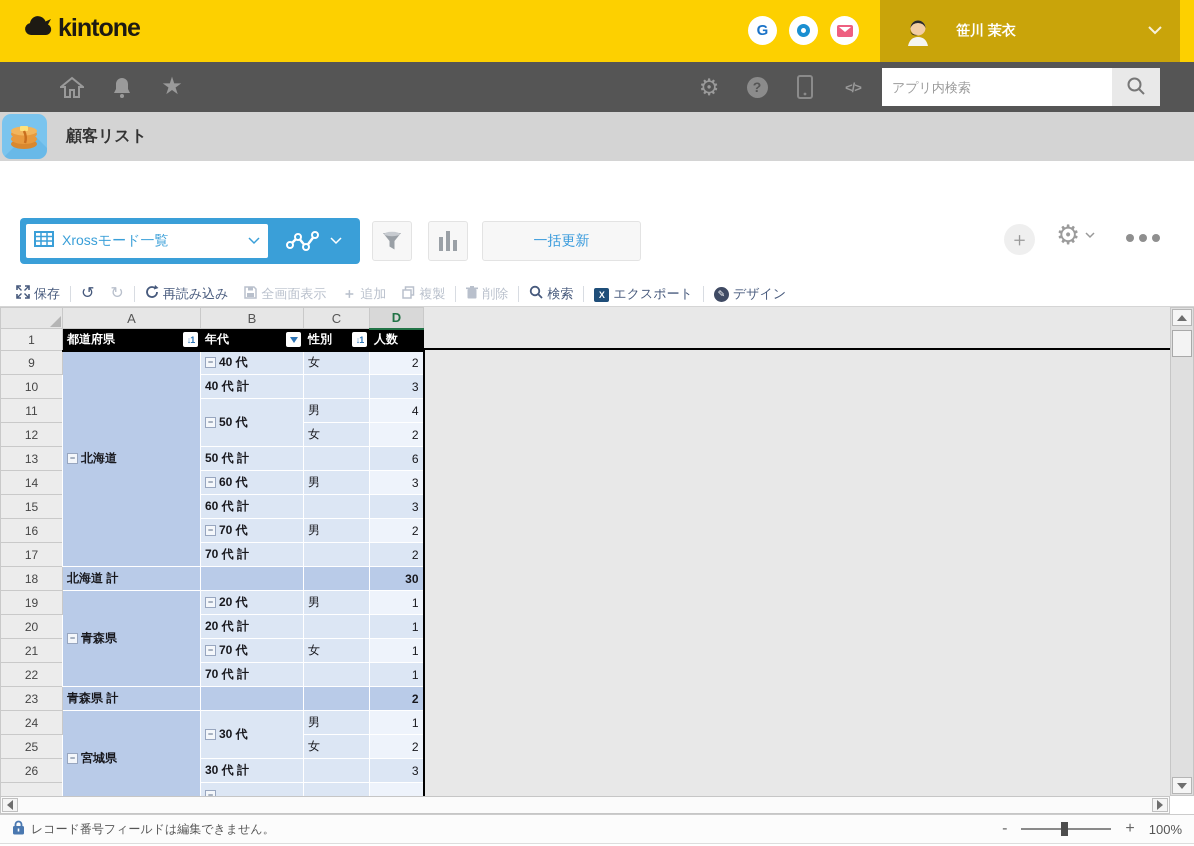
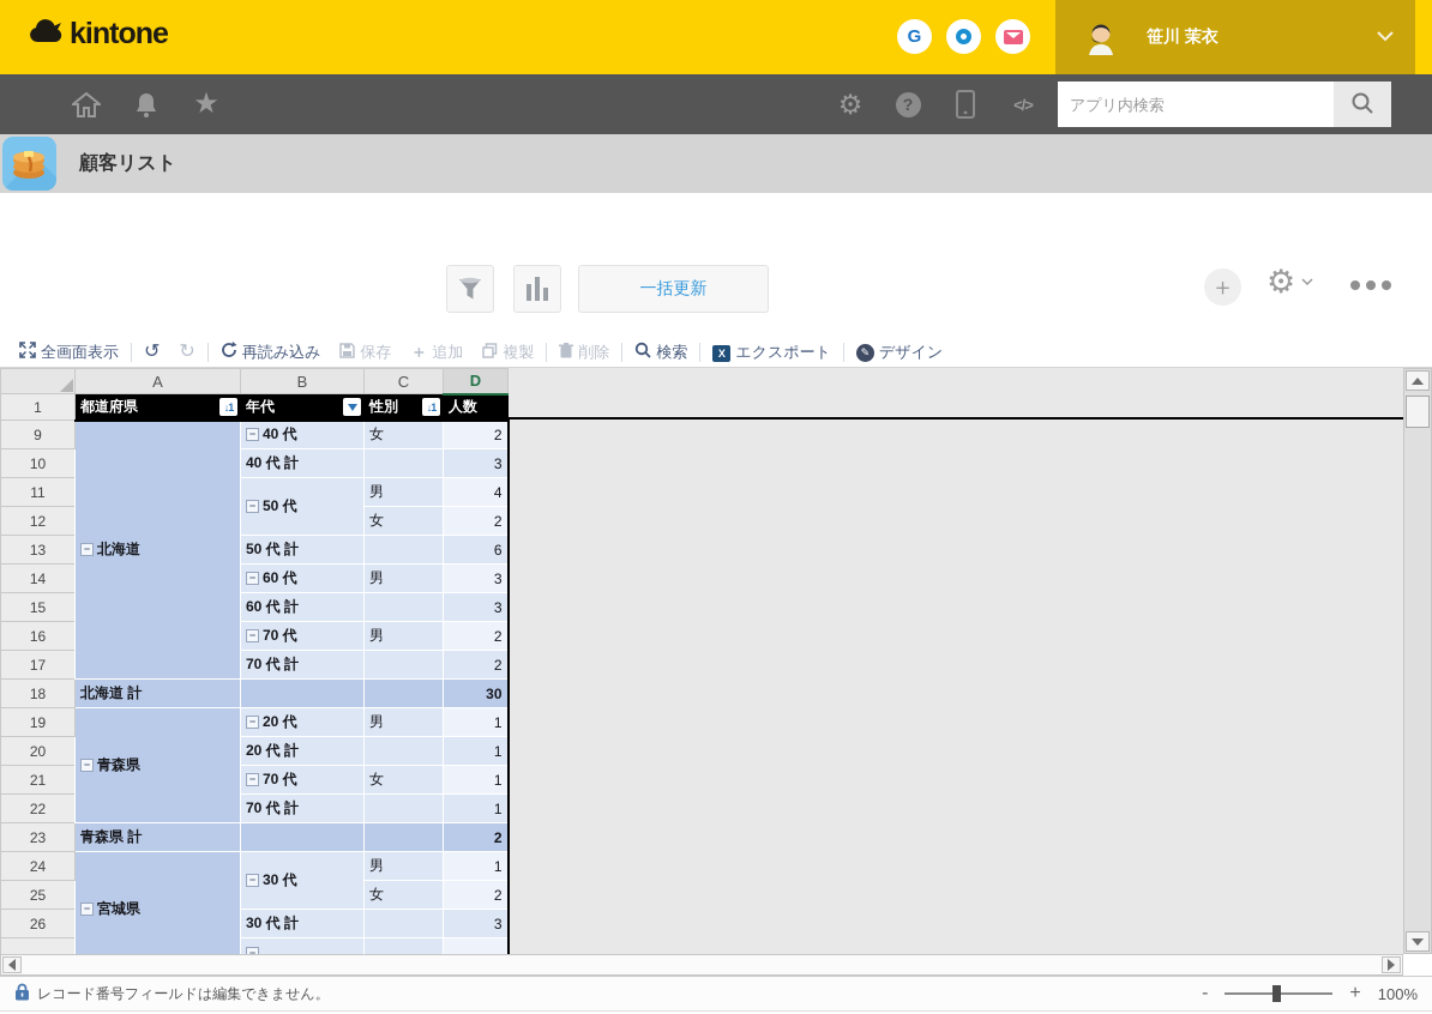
  kintone
  G
  笹川 茉衣
  ★
  ⚙
  ?
  </>
  アプリ内検索
  顧客リスト
- Xrossモード一覧
  一括更新
  ＋
  ⚙
- 保存
+ 全画面表示
  ↺
  ↻
  再読み込み
- 全画面表示
+ 保存
  ＋
  追加
  複製
  削除
  検索
  X
  エクスポート
  ✎
  デザイン
  	A	B	C	D
  1	都道府県 ↓1	年代	性別 ↓1	人数
  9	− 北海道	− 40 代	女	2
  10	40 代 計		3
  11	− 50 代	男	4
  12	女	2
  13	50 代 計		6
  14	− 60 代	男	3
  15	60 代 計		3
  16	− 70 代	男	2
  17	70 代 計		2
  18	北海道 計			30
  19	− 青森県	− 20 代	男	1
  20	20 代 計		1
  21	− 70 代	女	1
  22	70 代 計		1
  23	青森県 計			2
  24	− 宮城県	− 30 代	男	1
  25	女	2
  26	30 代 計		3
  	−
  レコード番号フィールドは編集できません。
  -
  +
  100%
